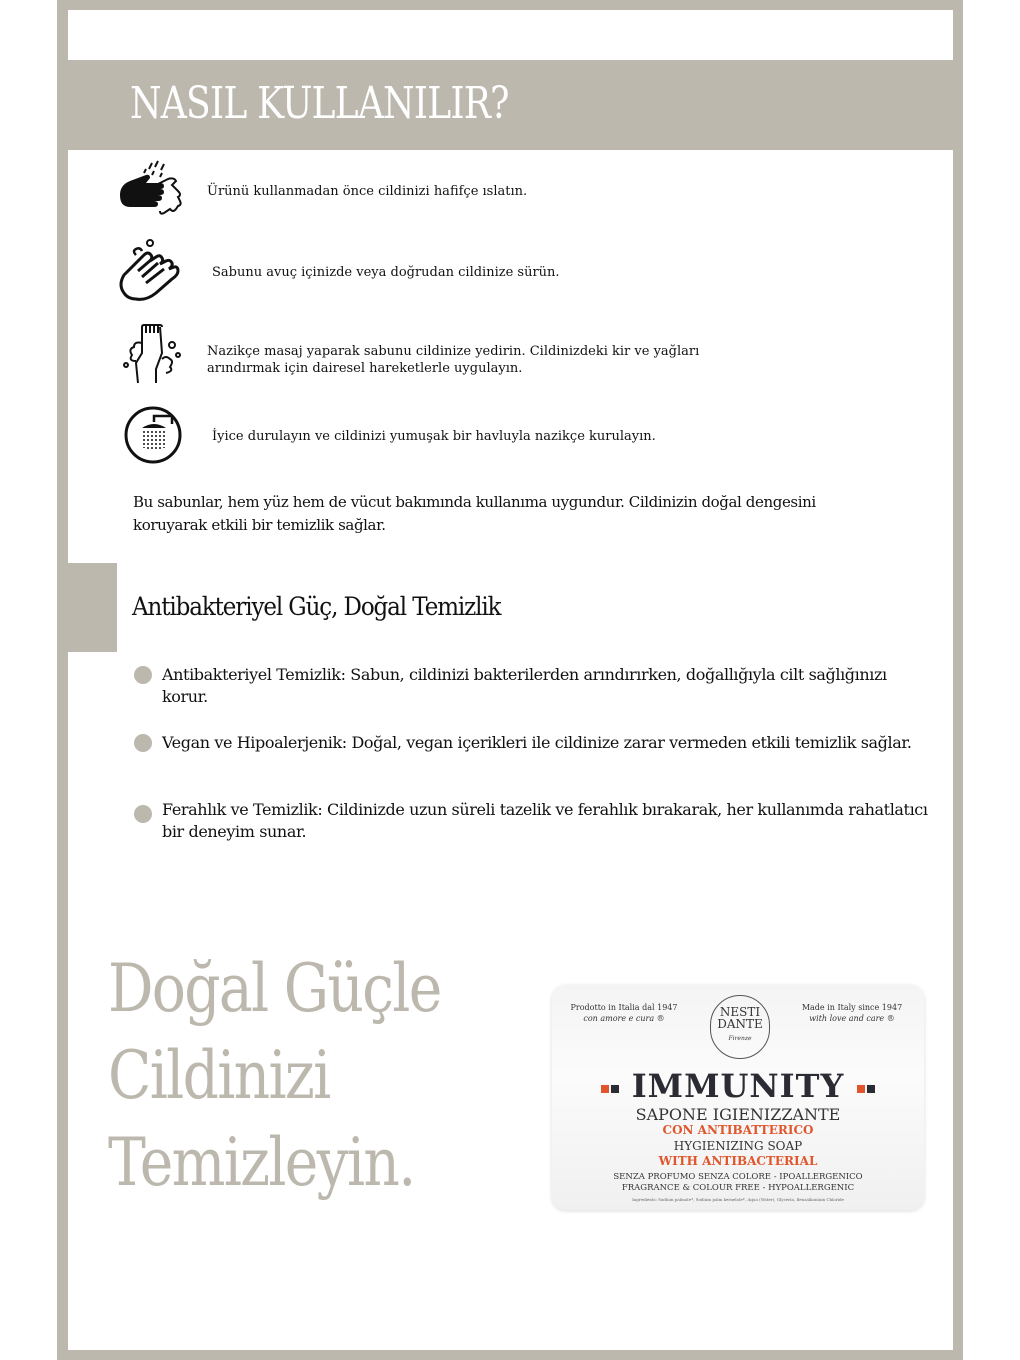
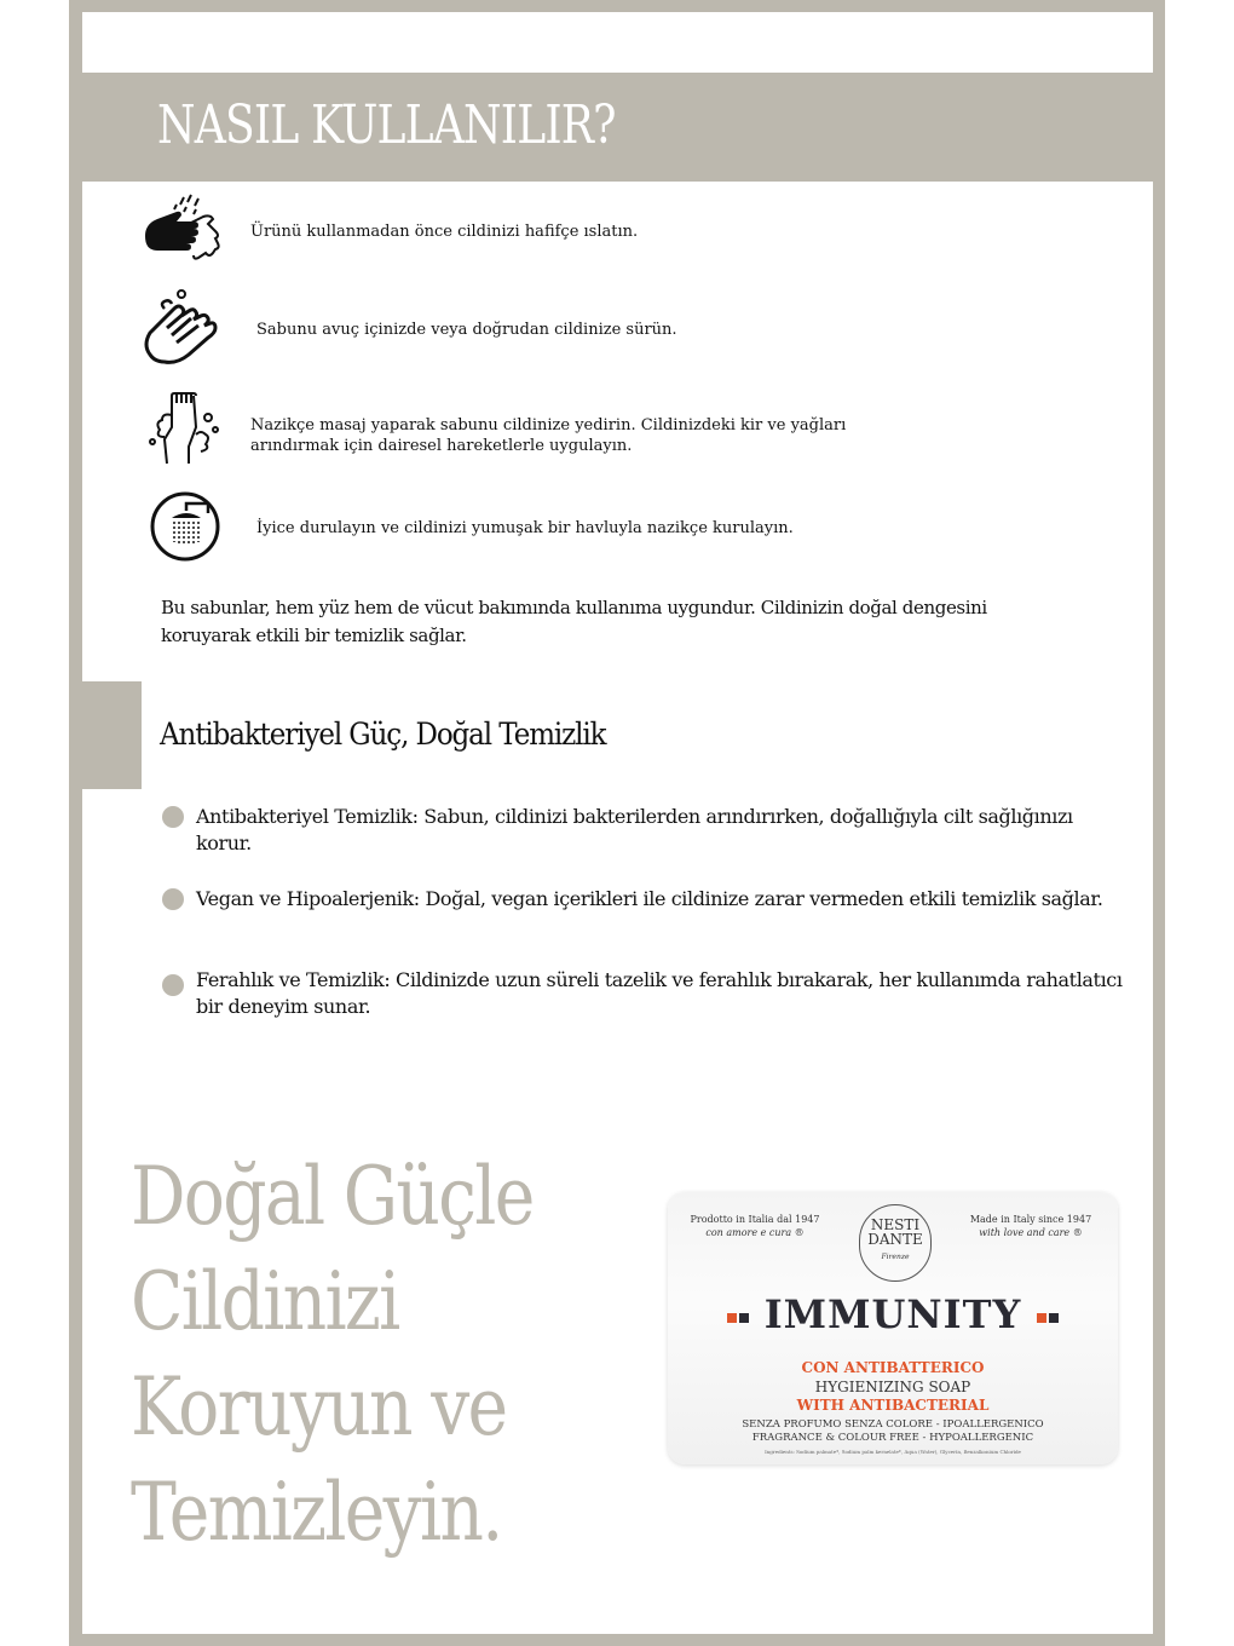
  NASIL KULLANILIR?
  Ürünü kullanmadan önce cildinizi hafifçe ıslatın.
  Sabunu avuç içinizde veya doğrudan cildinize sürün.
  Nazikçe masaj yaparak sabunu cildinize yedirin. Cildinizdeki kir ve yağları
  arındırmak için dairesel hareketlerle uygulayın.
  İyice durulayın ve cildinizi yumuşak bir havluyla nazikçe kurulayın.
  Bu sabunlar, hem yüz hem de vücut bakımında kullanıma uygundur. Cildinizin doğal dengesini koruyarak etkili bir temizlik sağlar.
  Antibakteriyel Güç, Doğal Temizlik
  Antibakteriyel Temizlik: Sabun, cildinizi bakterilerden arındırırken, doğallığıyla cilt sağlığınızı korur.
  Vegan ve Hipoalerjenik: Doğal, vegan içerikleri ile cildinize zarar vermeden etkili temizlik sağlar.
  Ferahlık ve Temizlik: Cildinizde uzun süreli tazelik ve ferahlık bırakarak, her kullanımda rahatlatıcı bir deneyim sunar.
  Doğal Güçle
  Cildinizi
+ Koruyun ve
  Temizleyin.
  Prodotto in Italia dal 1947
  con amore e cura ®
  NESTI
  DANTE
  Made in Italy since 1947
  with love and care ®
  IMMUNITY
- SAPONE IGIENIZZANTE
  CON ANTIBATTERICO
  HYGIENIZING SOAP
  WITH ANTIBACTERIAL
  SENZA PROFUMO SENZA COLORE - IPOALLERGENICO
  FRAGRANCE & COLOUR FREE - HYPOALLERGENIC
